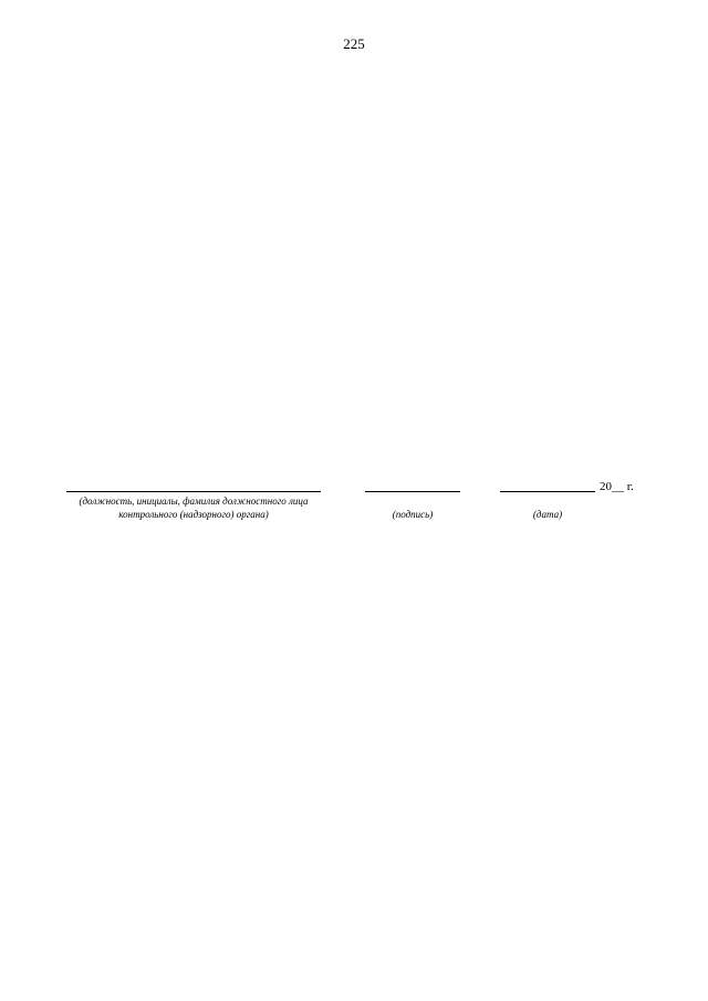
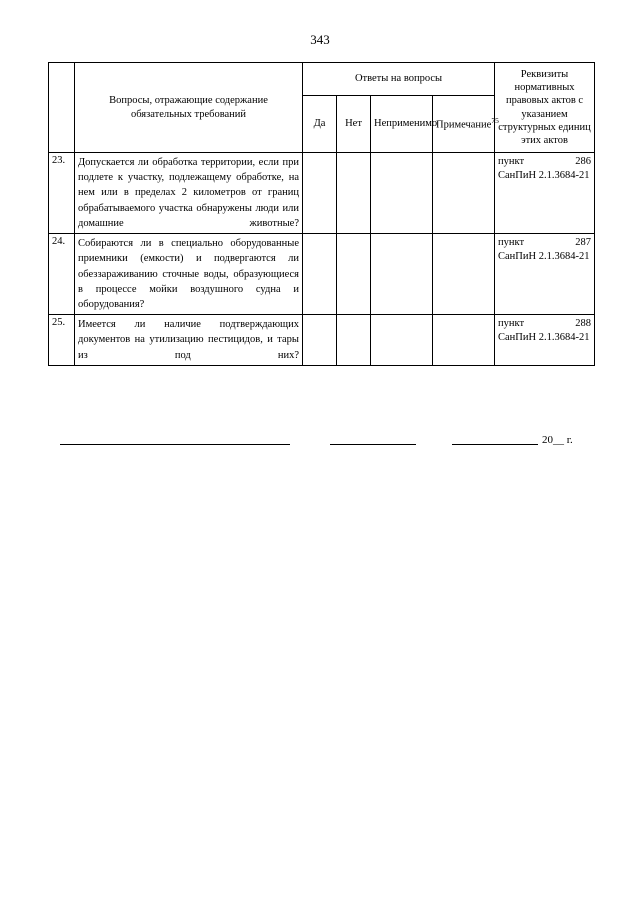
- 225
+ 343
+ 	Вопросы, отражающие содержание обязательных требований	Ответы на вопросы	Реквизиты нормативных правовых актов с указанием структурных единиц этих актов
+ Да	Нет	Неприменимо	Примечание75
+ 23.	Допускается ли обработка территории, если при подлете к участку, подлежащему обработке, на нем или в пределах 2 километров от границ обрабатываемого участка обнаружены люди или домашние животные?					пункт 286 СанПиН 2.1.3684-21
+ 24.	Собираются ли в специально оборудованные приемники (емкости) и подвергаются ли обеззараживанию сточные воды, образующиеся в процессе мойки воздушного судна и оборудования?					пункт 287 СанПиН 2.1.3684-21
+ 25.	Имеется ли наличие подтверждающих документов на утилизацию пестицидов, и тары из под них?					пункт 288 СанПиН 2.1.3684-21
  20__ г.
- (должность, инициалы, фамилия должностного лица контрольного (надзорного) органа)
- (подпись)
- (дата)
